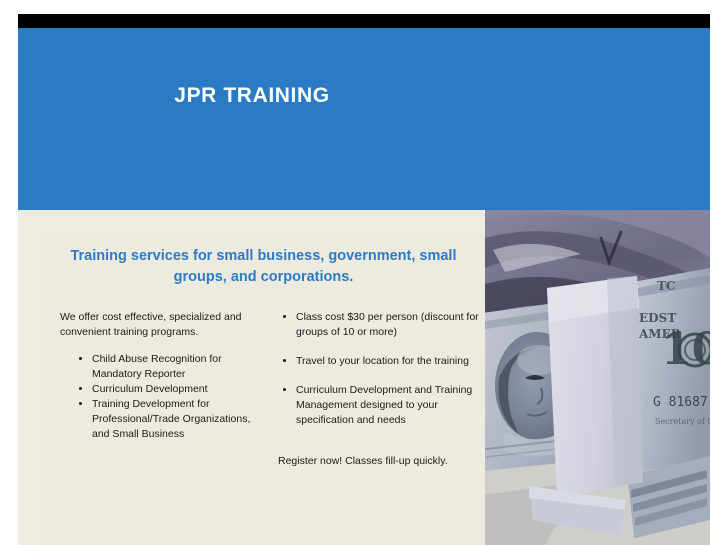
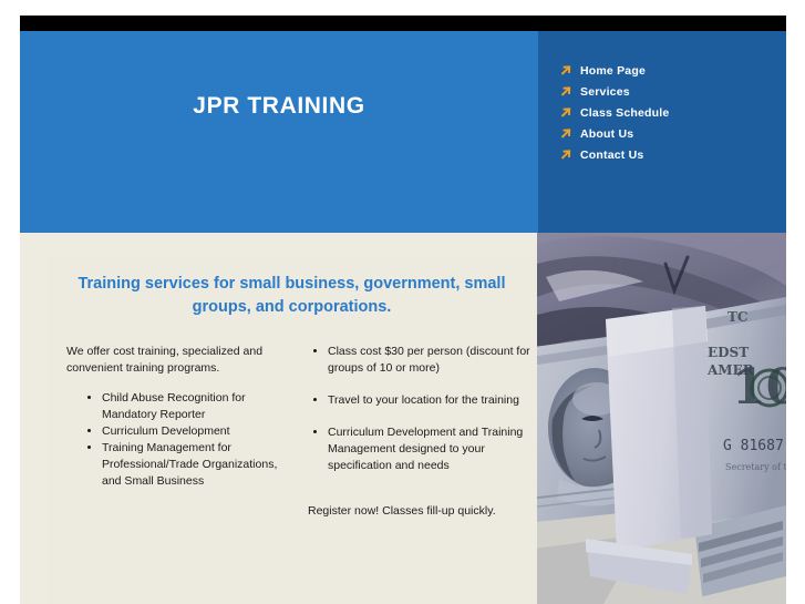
  JPR TRAINING
+ Home Page
+ Services
+ Class Schedule
+ About Us
+ Contact Us
  10
  G 81687
  EDST
  AMER
  TC
  Training services for small business, government, small groups, and corporations.
- We offer cost effective, specialized and convenient training programs.
+ We offer cost training, specialized and convenient training programs.
  Child Abuse Recognition for Mandatory Reporter
  Curriculum Development
- Training Development for Professional/Trade Organizations, and Small Business
+ Training Management for Professional/Trade Organizations, and Small Business
  Class cost $30 per person (discount for groups of 10 or more)
  Travel to your location for the training
  Curriculum Development and Training Management designed to your specification and needs
  Register now! Classes fill-up quickly.
